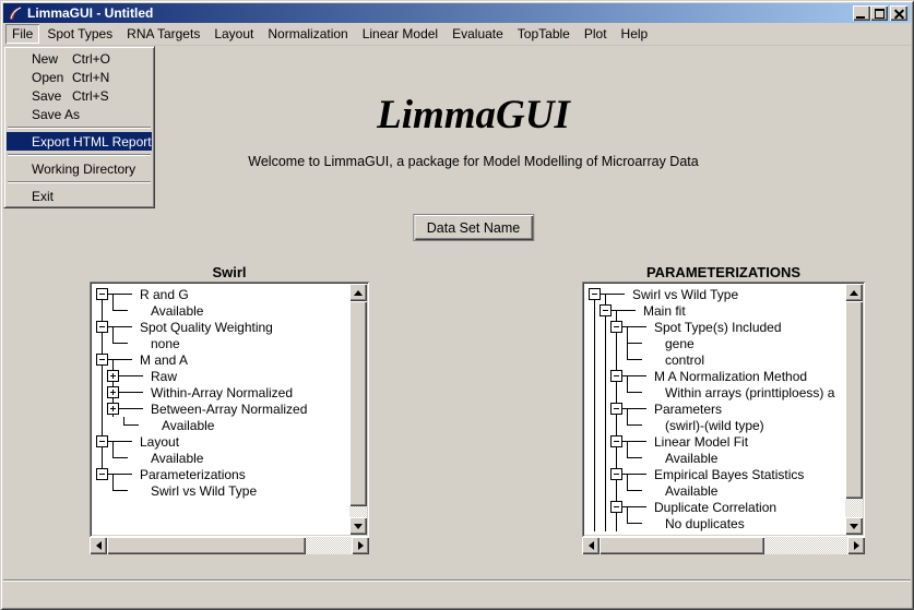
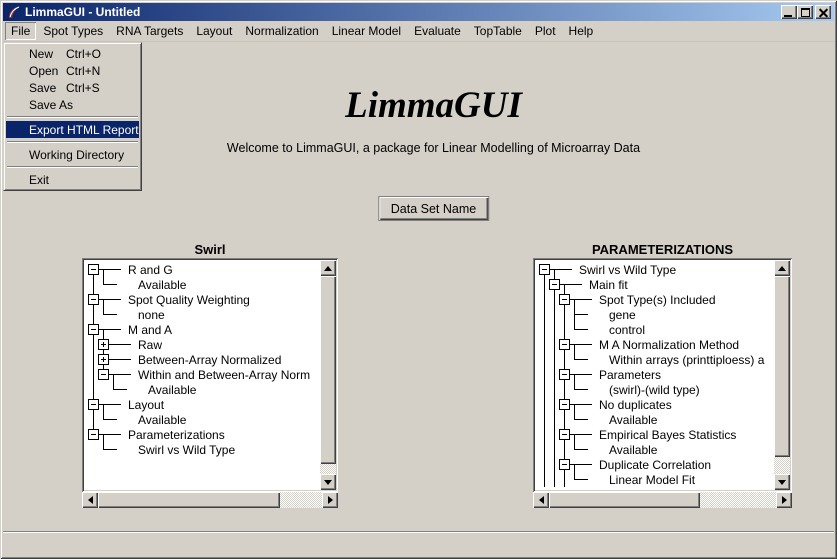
  LimmaGUI - Untitled
  File
  Spot Types
  RNA Targets
  Layout
  Normalization
  Linear Model
  Evaluate
  TopTable
  Plot
  Help
  New
  Ctrl+O
  Open
  Ctrl+N
  Save
  Ctrl+S
  Save As
  Export HTML Report
  Working Directory
  Exit
  LimmaGUI
- Welcome to LimmaGUI, a package for Model Modelling of Microarray Data
+ Welcome to LimmaGUI, a package for Linear Modelling of Microarray Data
  Data Set Name
  Swirl
  R and G
  Available
  Spot Quality Weighting
  none
  M and A
  Raw
- Within-Array Normalized
  Between-Array Normalized
+ Within and Between-Array Norm
  Available
  Layout
  Available
  Parameterizations
  Swirl vs Wild Type
  PARAMETERIZATIONS
  Swirl vs Wild Type
  Main fit
  Spot Type(s) Included
  gene
  control
  M A Normalization Method
  Within arrays (printtiploess) a
  Parameters
  (swirl)-(wild type)
- Linear Model Fit
+ No duplicates
  Available
  Empirical Bayes Statistics
  Available
  Duplicate Correlation
- No duplicates
+ Linear Model Fit
